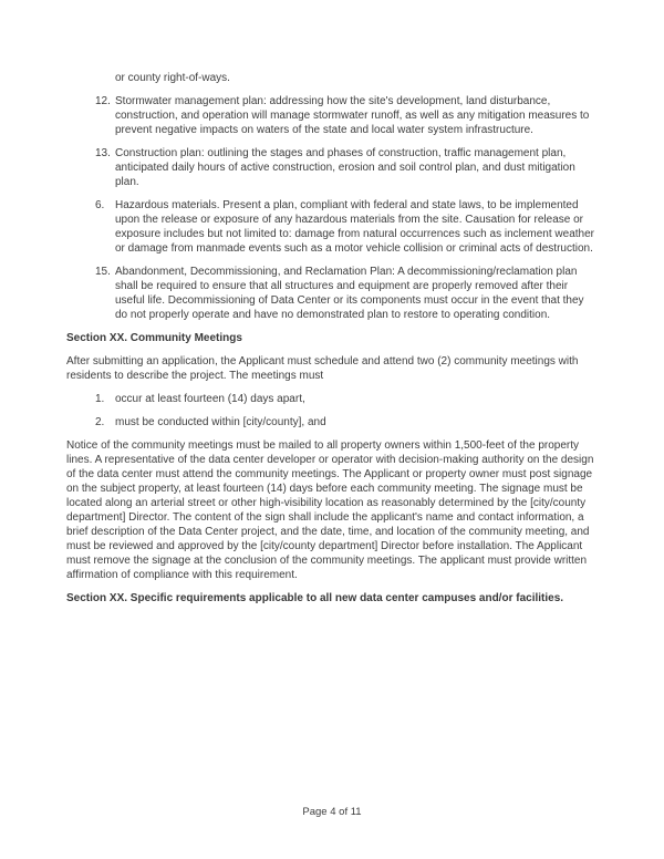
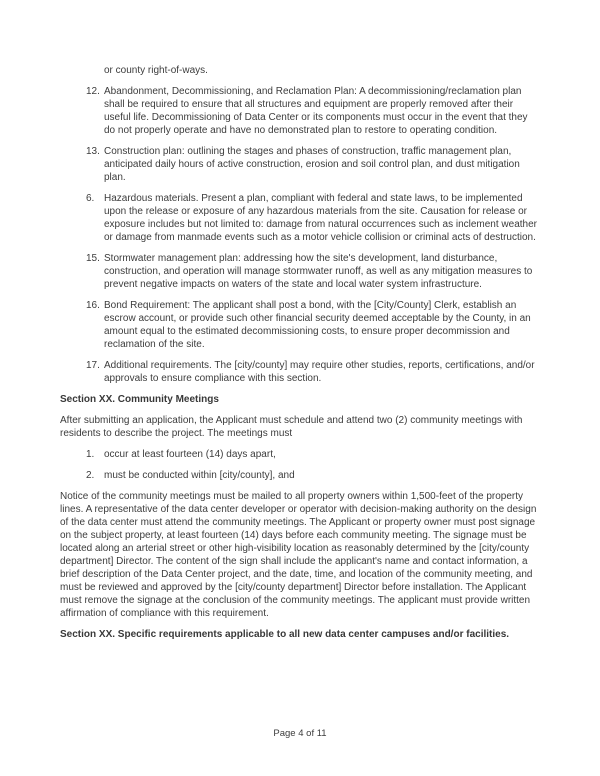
  or county right-of-ways.
  12.
- Stormwater management plan: addressing how the site's development, land disturbance, construction, and operation will manage stormwater runoff, as well as any mitigation measures to prevent negative impacts on waters of the state and local water system infrastructure.
+ Abandonment, Decommissioning, and Reclamation Plan: A decommissioning/reclamation plan shall be required to ensure that all structures and equipment are properly removed after their useful life. Decommissioning of Data Center or its components must occur in the event that they do not properly operate and have no demonstrated plan to restore to operating condition.
  13.
  Construction plan: outlining the stages and phases of construction, traffic management plan, anticipated daily hours of active construction, erosion and soil control plan, and dust mitigation plan.
  6.
  Hazardous materials. Present a plan, compliant with federal and state laws, to be implemented upon the release or exposure of any hazardous materials from the site. Causation for release or exposure includes but not limited to: damage from natural occurrences such as inclement weather or damage from manmade events such as a motor vehicle collision or criminal acts of destruction.
  15.
- Abandonment, Decommissioning, and Reclamation Plan: A decommissioning/reclamation plan shall be required to ensure that all structures and equipment are properly removed after their useful life. Decommissioning of Data Center or its components must occur in the event that they do not properly operate and have no demonstrated plan to restore to operating condition.
+ Stormwater management plan: addressing how the site's development, land disturbance, construction, and operation will manage stormwater runoff, as well as any mitigation measures to prevent negative impacts on waters of the state and local water system infrastructure.
+ 16.
+ Bond Requirement: The applicant shall post a bond, with the [City/County] Clerk, establish an escrow account, or provide such other financial security deemed acceptable by the County, in an amount equal to the estimated decommissioning costs, to ensure proper decommission and reclamation of the site.
+ 17.
+ Additional requirements. The [city/county] may require other studies, reports, certifications, and/or approvals to ensure compliance with this section.
  Section XX. Community Meetings
  After submitting an application, the Applicant must schedule and attend two (2) community meetings with residents to describe the project. The meetings must
  1.
  occur at least fourteen (14) days apart,
  2.
  must be conducted within [city/county], and
  Notice of the community meetings must be mailed to all property owners within 1,500-feet of the property lines. A representative of the data center developer or operator with decision-making authority on the design of the data center must attend the community meetings. The Applicant or property owner must post signage on the subject property, at least fourteen (14) days before each community meeting. The signage must be located along an arterial street or other high-visibility location as reasonably determined by the [city/county department] Director. The content of the sign shall include the applicant's name and contact information, a brief description of the Data Center project, and the date, time, and location of the community meeting, and must be reviewed and approved by the [city/county department] Director before installation. The Applicant must remove the signage at the conclusion of the community meetings. The applicant must provide written affirmation of compliance with this requirement.
  Section XX. Specific requirements applicable to all new data center campuses and/or facilities.
  Page 4 of 11
